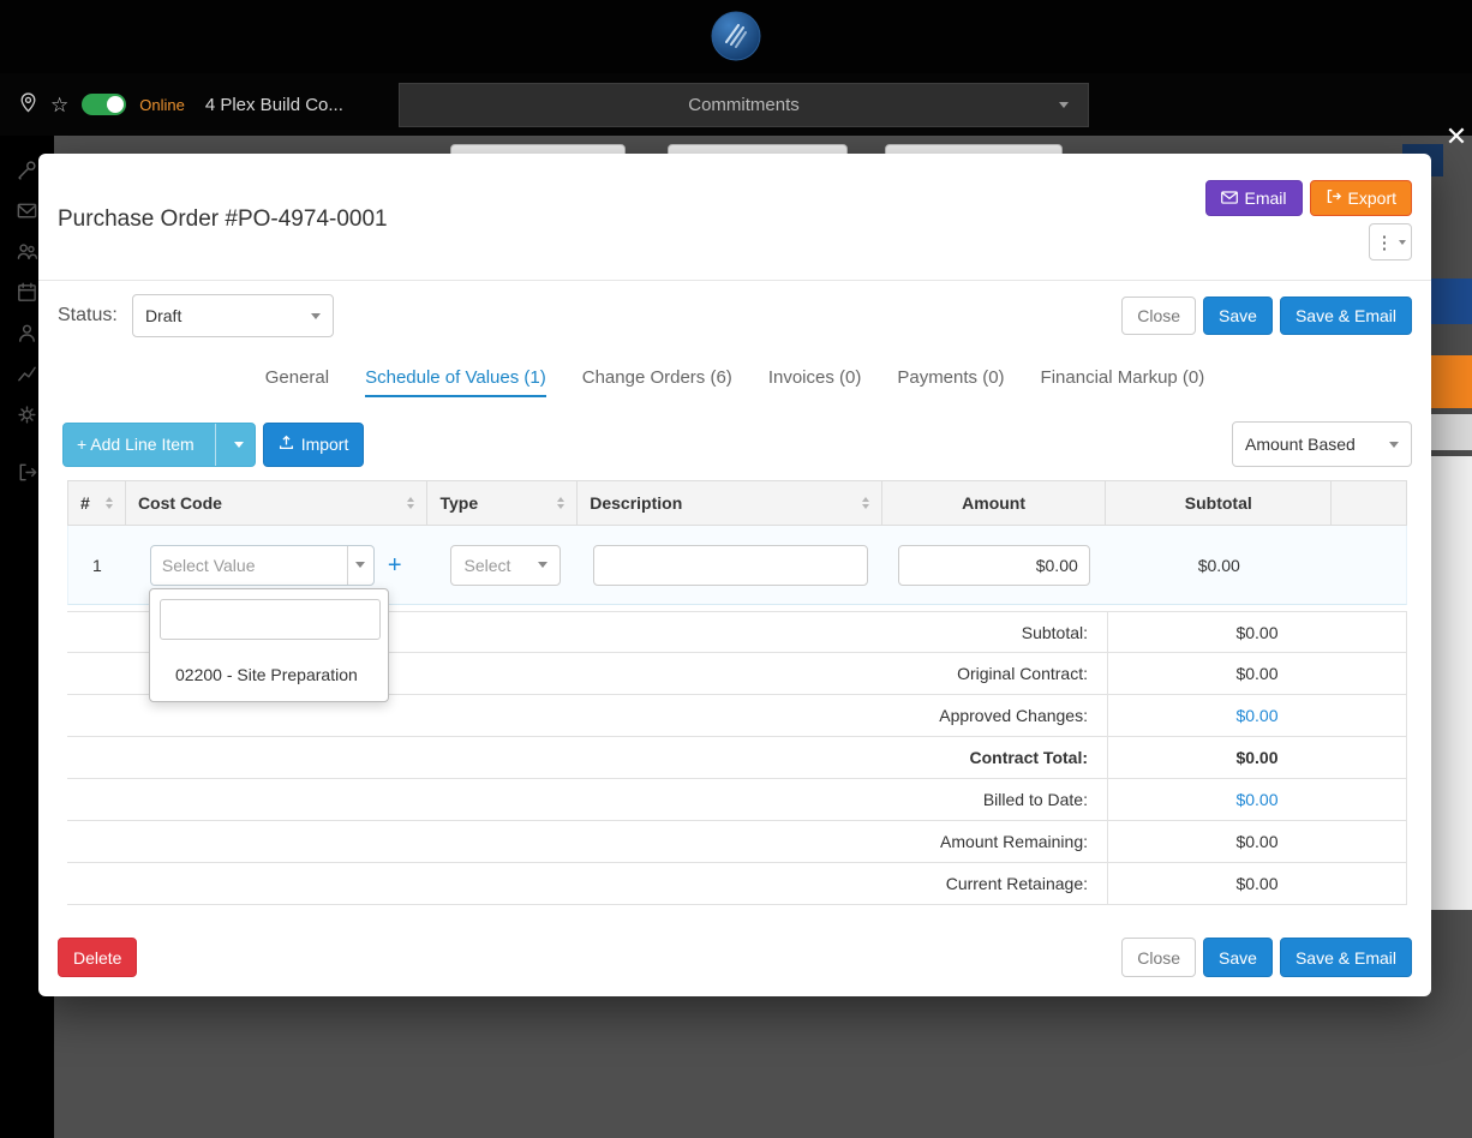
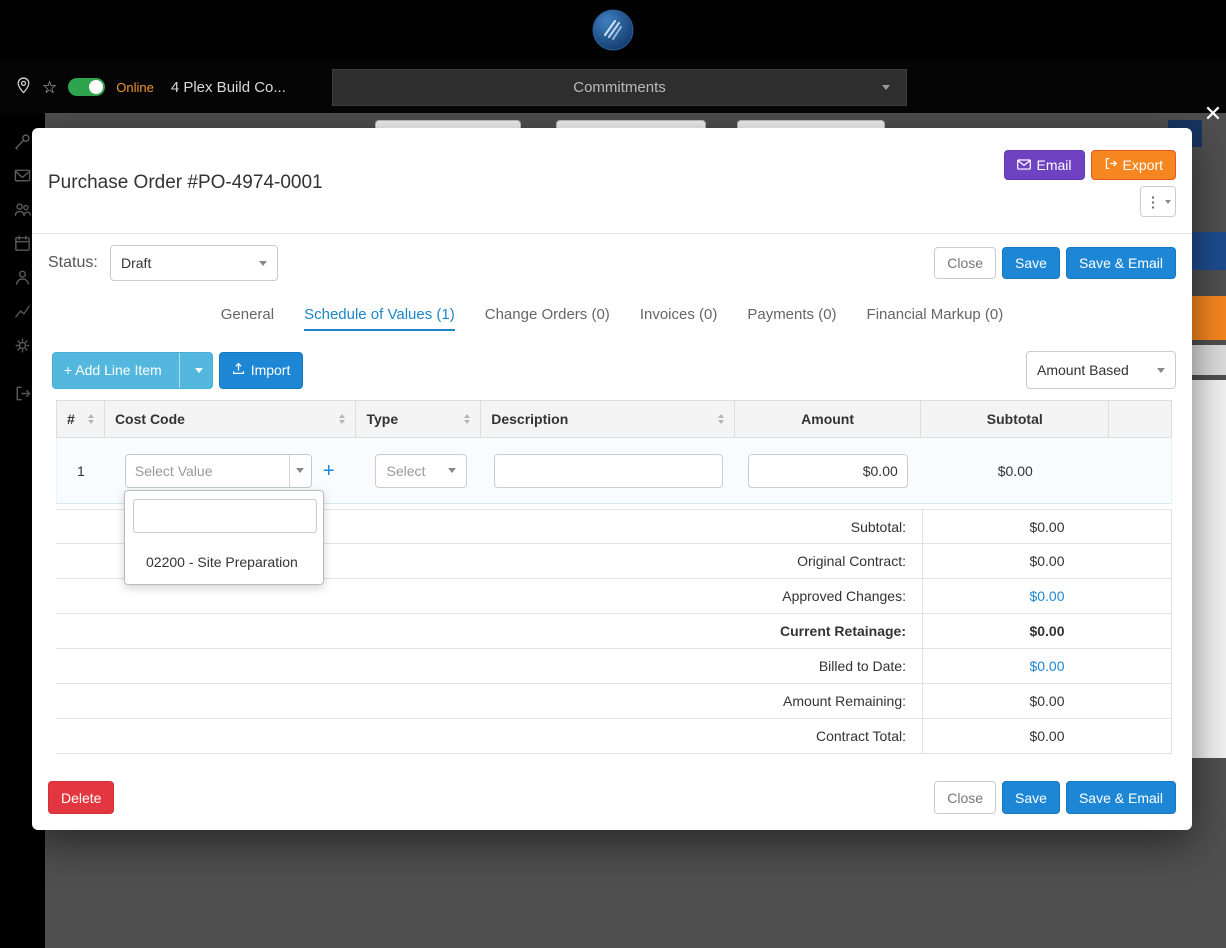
  ☆
  Online
  4 Plex Build Co...
  Commitments
  ✕
  Email
  Export
  Purchase Order #PO-4974-0001
  ⋮
  Status:
  Draft
  Close
  Save
  Save & Email
  General
  Schedule of Values (1)
- Change Orders (6)
+ Change Orders (0)
  Invoices (0)
  Payments (0)
  Financial Markup (0)
  + Add Line Item
  Import
  Amount Based
  #
  Cost Code
  Type
  Description
  Amount
  Subtotal
  1
  Select Value
  +
  Select
  $0.00
  $0.00
  Subtotal:
  $0.00
  Original Contract:
  $0.00
  Approved Changes:
  $0.00
- Contract Total:
+ Current Retainage:
  $0.00
  Billed to Date:
  $0.00
  Amount Remaining:
  $0.00
- Current Retainage:
+ Contract Total:
  $0.00
  02200 - Site Preparation
  Delete
  Close
  Save
  Save & Email
